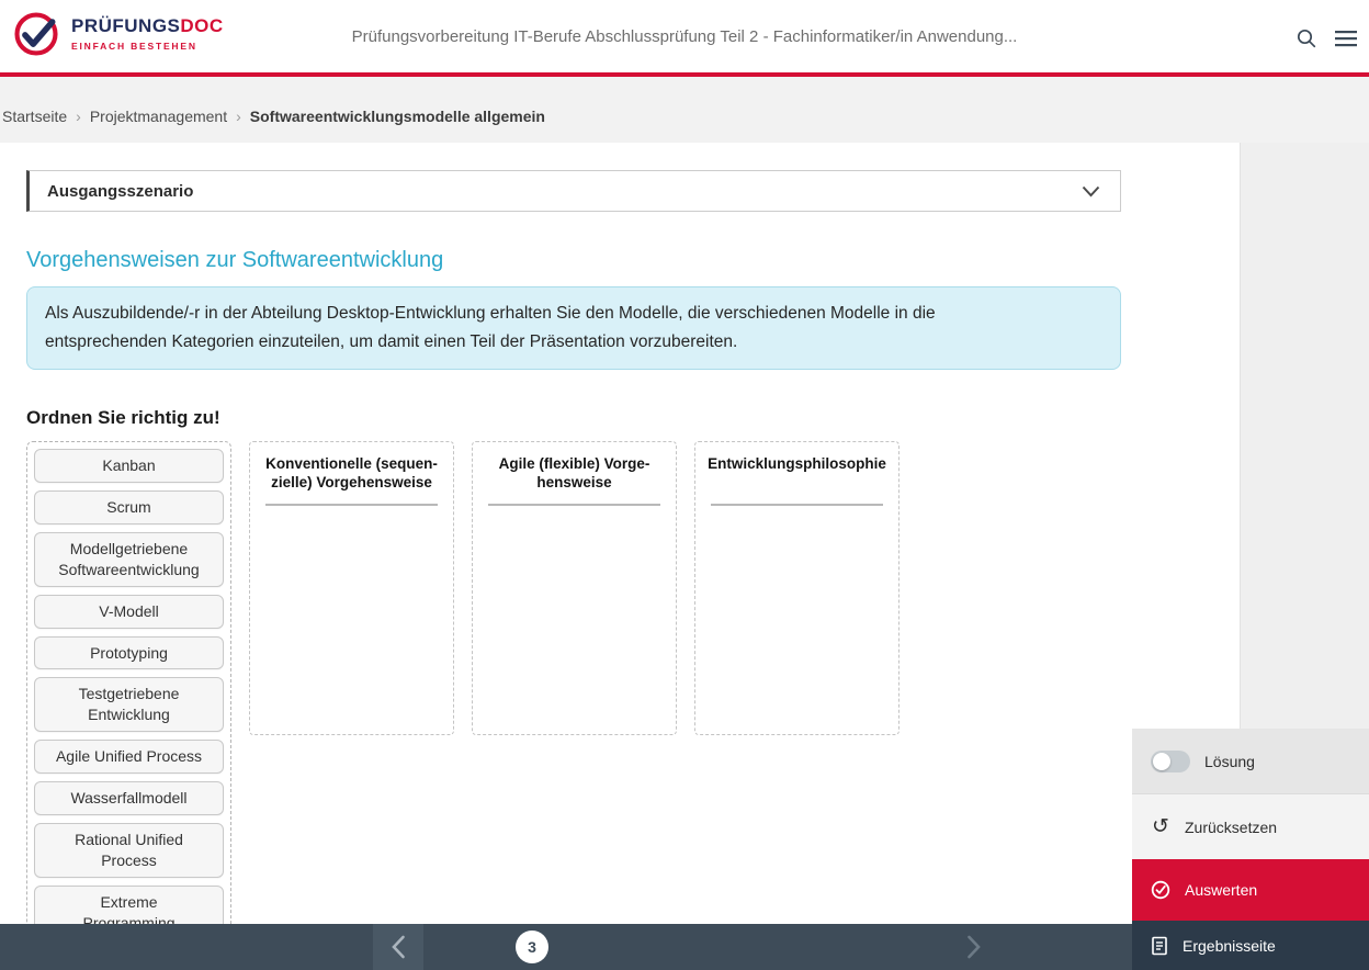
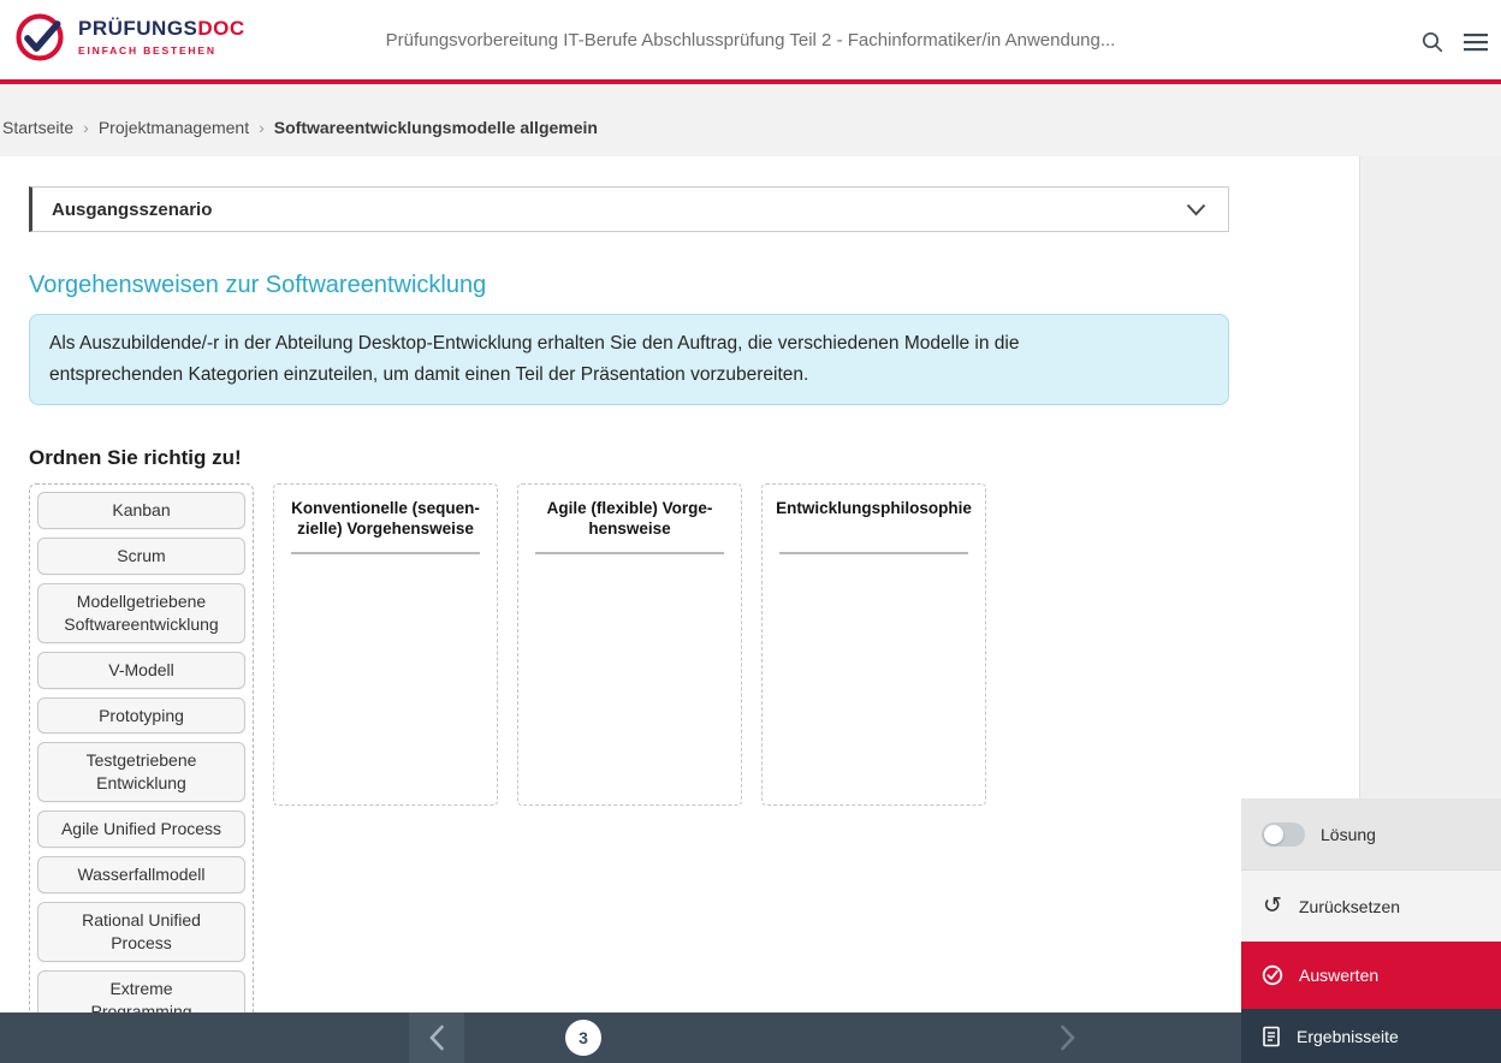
  PRÜFUNGSDOC
  EINFACH BESTEHEN
  Prüfungsvorbereitung IT-Berufe Abschlussprüfung Teil 2 - Fachinformatiker/in Anwendung...
  Startseite
  ›
  Projektmanagement
  ›
  Softwareentwicklungsmodelle allgemein
  Ausgangsszenario
  Vorgehensweisen zur Softwareentwicklung
- Als Auszubildende/-r in der Abteilung Desktop-Entwicklung erhalten Sie den Modelle, die verschiedenen Modelle in die entsprechenden Kategorien einzuteilen, um damit einen Teil der Präsentation vorzubereiten.
+ Als Auszubildende/-r in der Abteilung Desktop-Entwicklung erhalten Sie den Auftrag, die verschiedenen Modelle in die entsprechenden Kategorien einzuteilen, um damit einen Teil der Präsentation vorzubereiten.
  Ordnen Sie richtig zu!
  Kanban
  Scrum
  Modellgetriebene
  Softwareentwicklung
  V-Modell
  Prototyping
  Testgetriebene
  Entwicklung
  Agile Unified Process
  Wasserfallmodell
  Rational Unified
  Process
  Extreme
  Programming
  Konventionelle (sequen-
  zielle) Vorgehensweise
  Agile (flexible) Vorge-
  hensweise
  Entwicklungsphilosophie
  Lösung
  ↺
  Zurücksetzen
  Auswerten
  Ergebnisseite
  3
